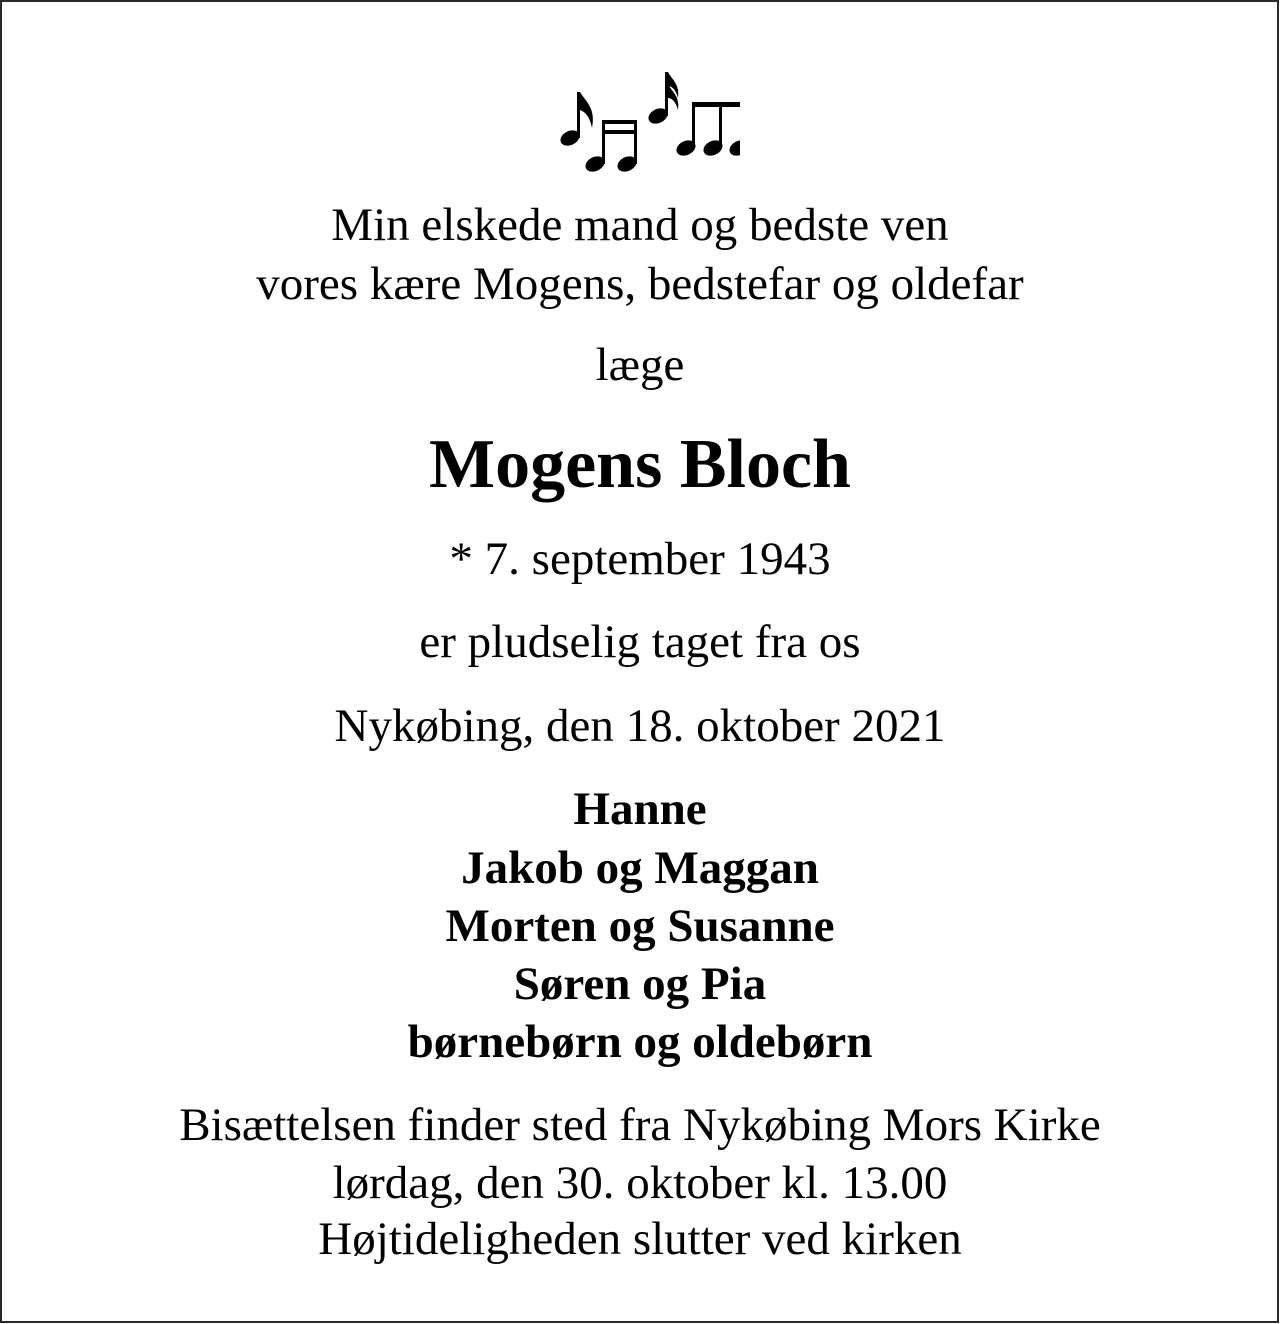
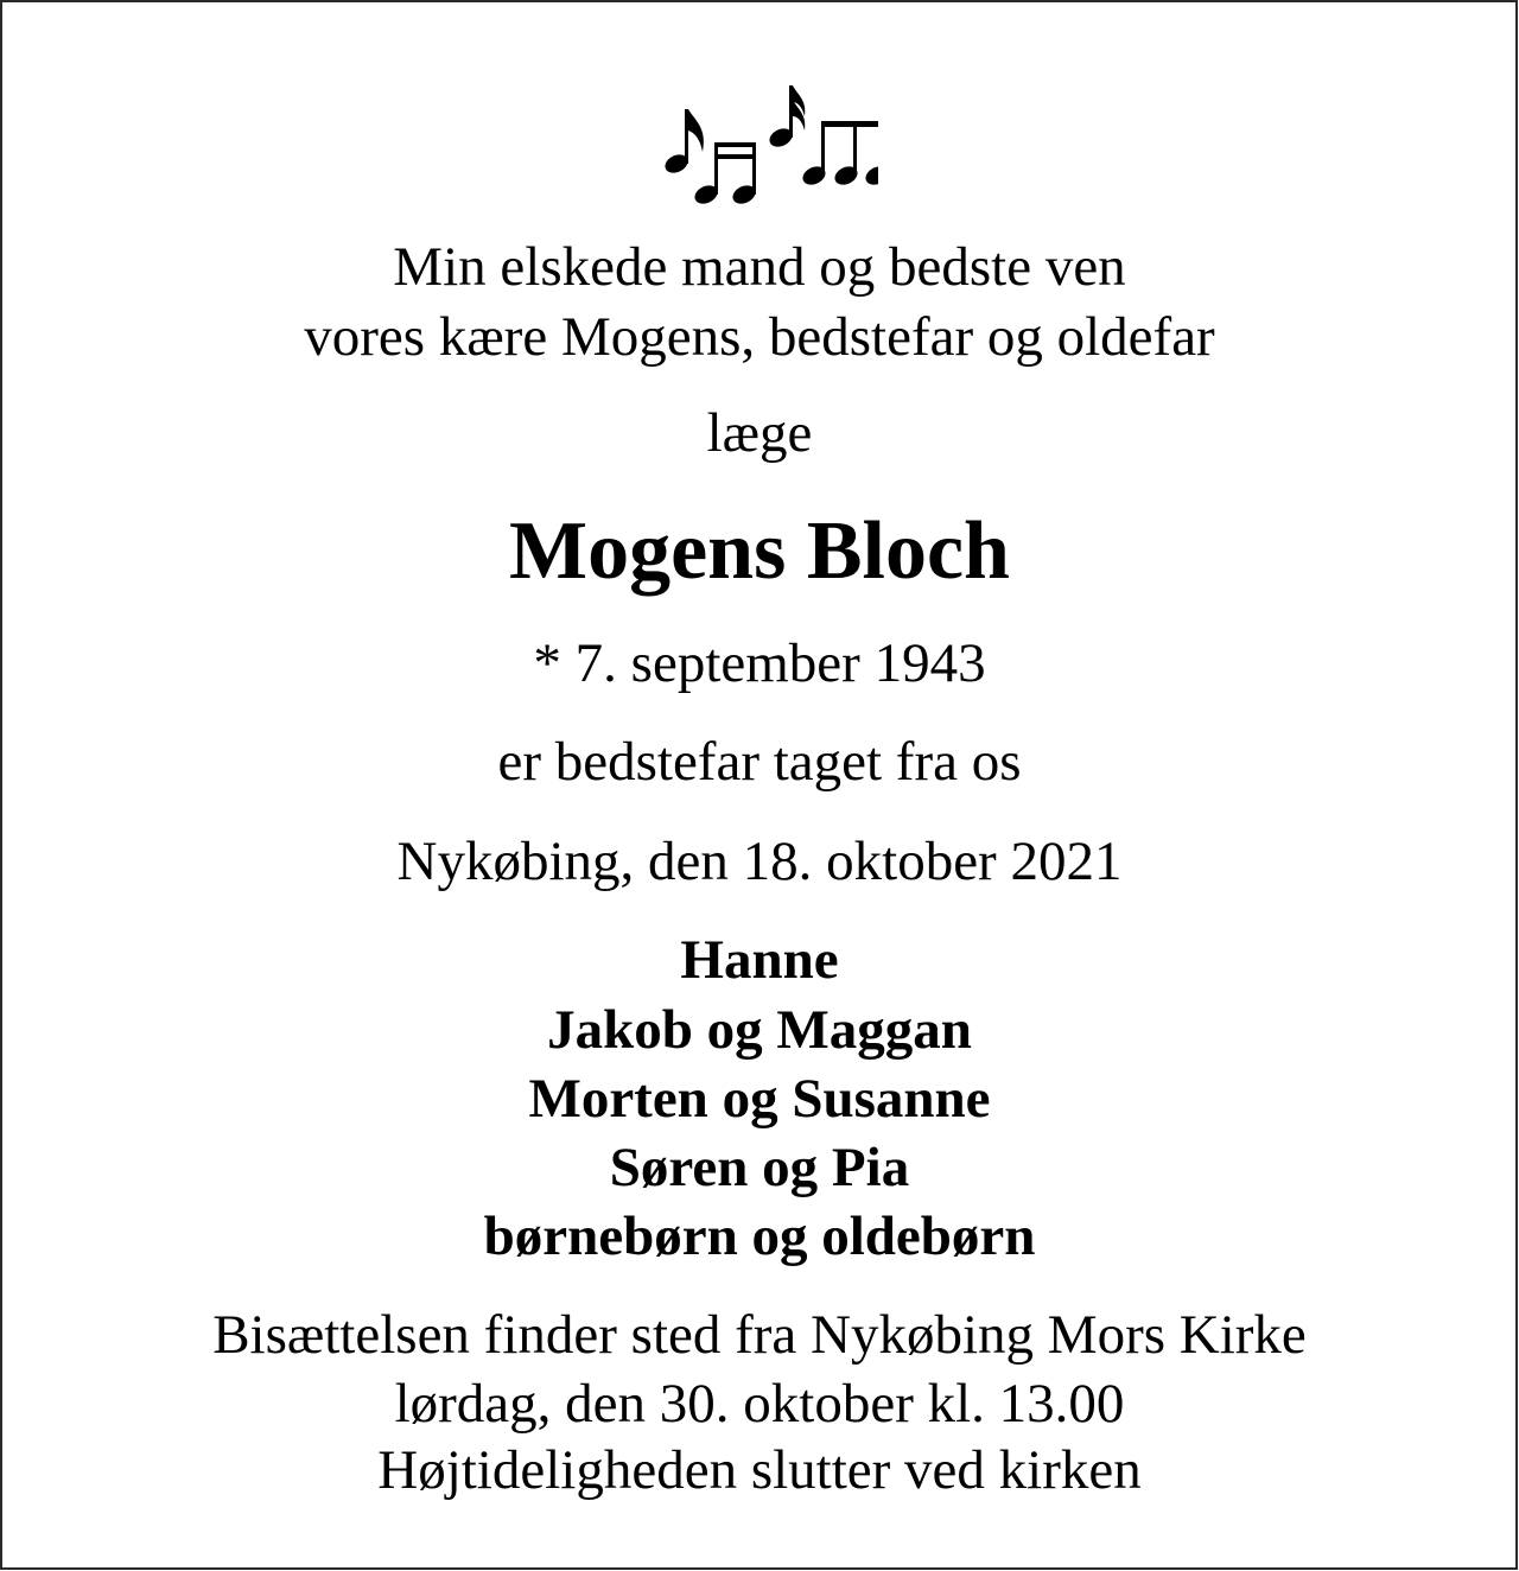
  Min elskede mand og bedste ven
  vores kære Mogens, bedstefar og oldefar
  læge
  Mogens Bloch
  * 7. september 1943
- er pludselig taget fra os
+ er bedstefar taget fra os
  Nykøbing, den 18. oktober 2021
  Hanne
  Jakob og Maggan
  Morten og Susanne
  Søren og Pia
  børnebørn og oldebørn
  Bisættelsen finder sted fra Nykøbing Mors Kirke
  lørdag, den 30. oktober kl. 13.00
  Højtideligheden slutter ved kirken
